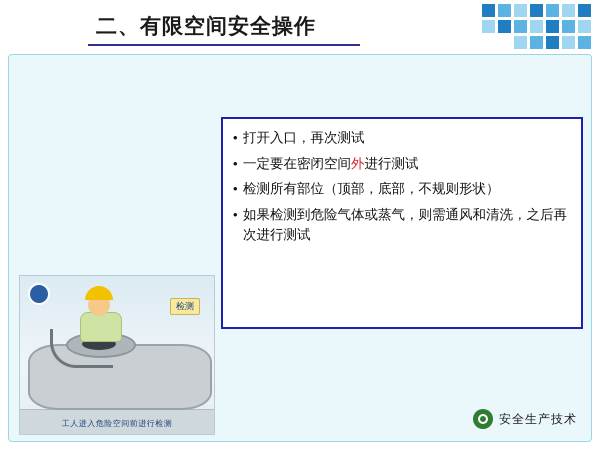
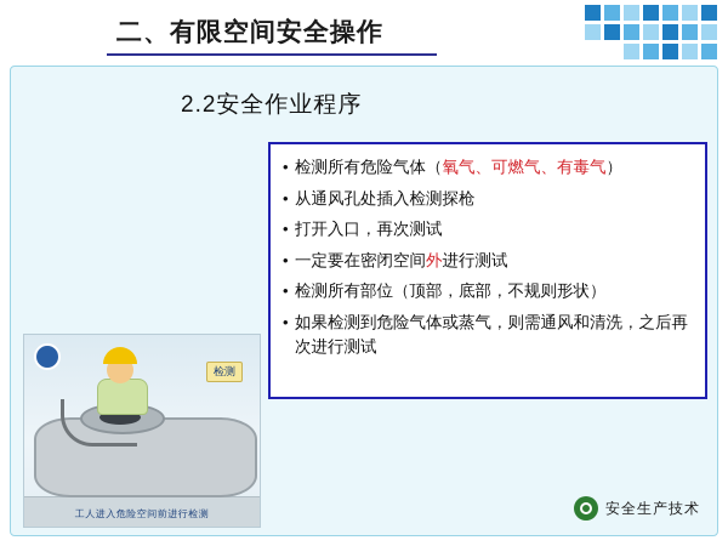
  二、有限空间安全操作
+ 2.2安全作业程序
+ 检测所有危险气体（氧气、可燃气、有毒气）
+ 从通风孔处插入检测探枪
  打开入口，再次测试
  一定要在密闭空间外进行测试
  检测所有部位（顶部，底部，不规则形状）
  如果检测到危险气体或蒸气，则需通风和清洗，之后再次进行测试
  检测
  工人进入危险空间前进行检测
  安全生产技术
